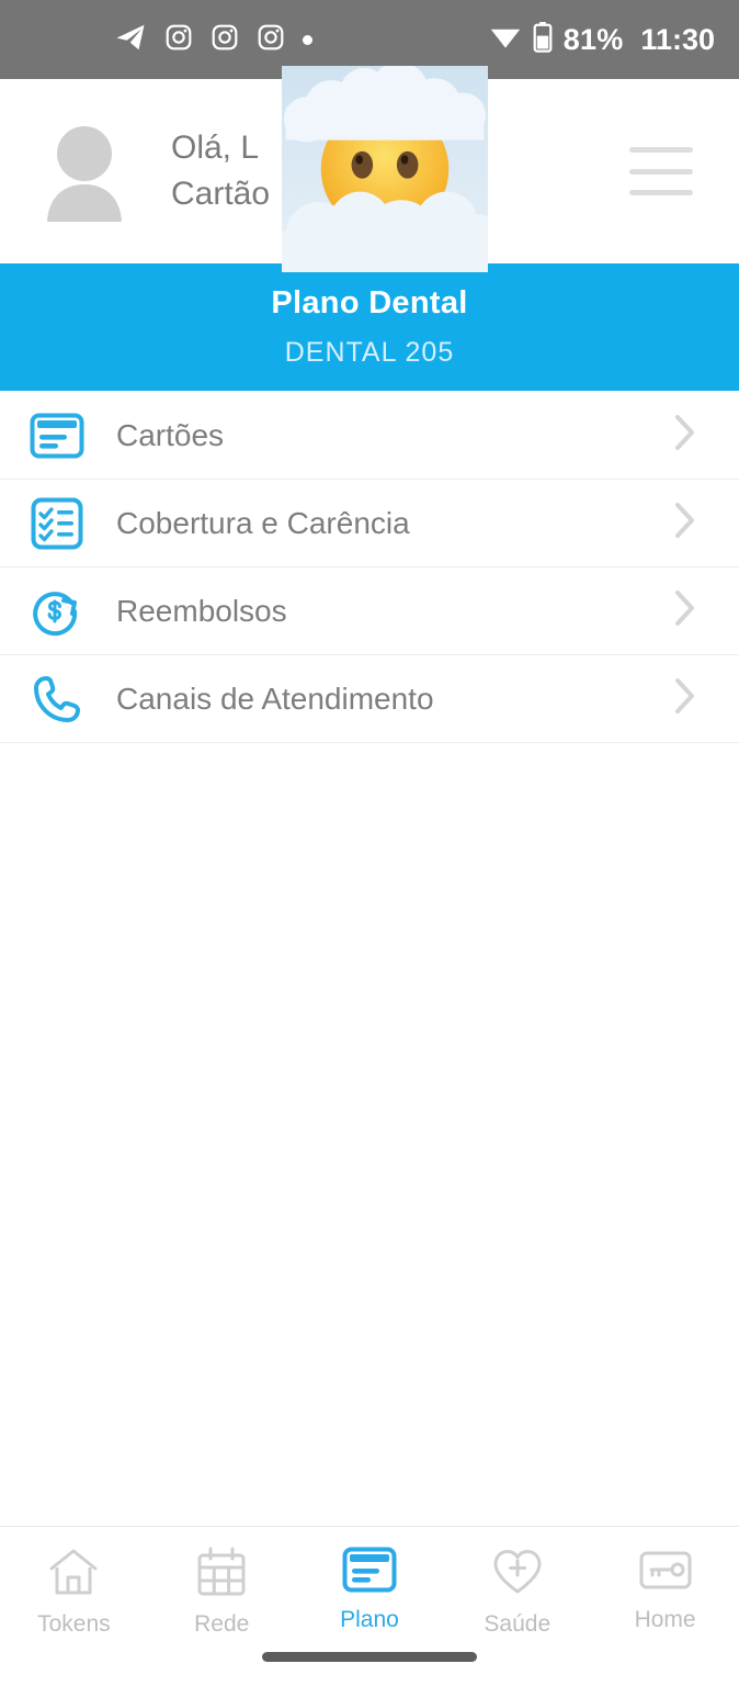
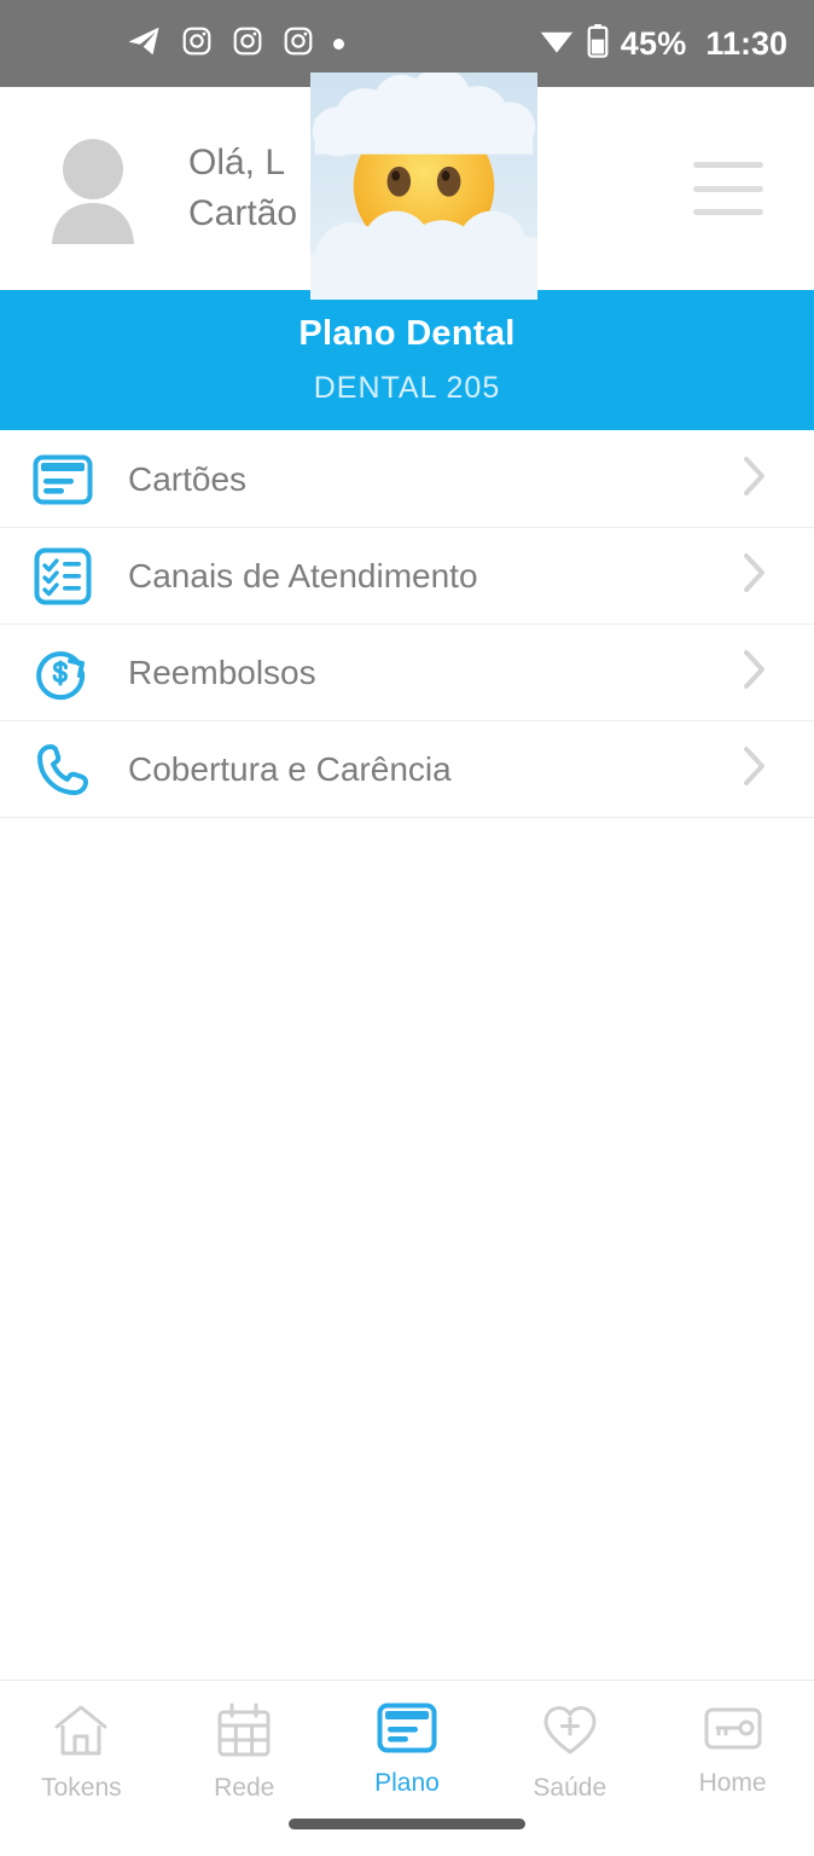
- 81%
+ 45%
  11:30
  Olá, L
  Cartão
  Plano Dental
  DENTAL 205
  Cartões
- Cobertura e Carência
+ Canais de Atendimento
  Reembolsos
- Canais de Atendimento
+ Cobertura e Carência
  Tokens
  Rede
  Plano
  Saúde
  Home
